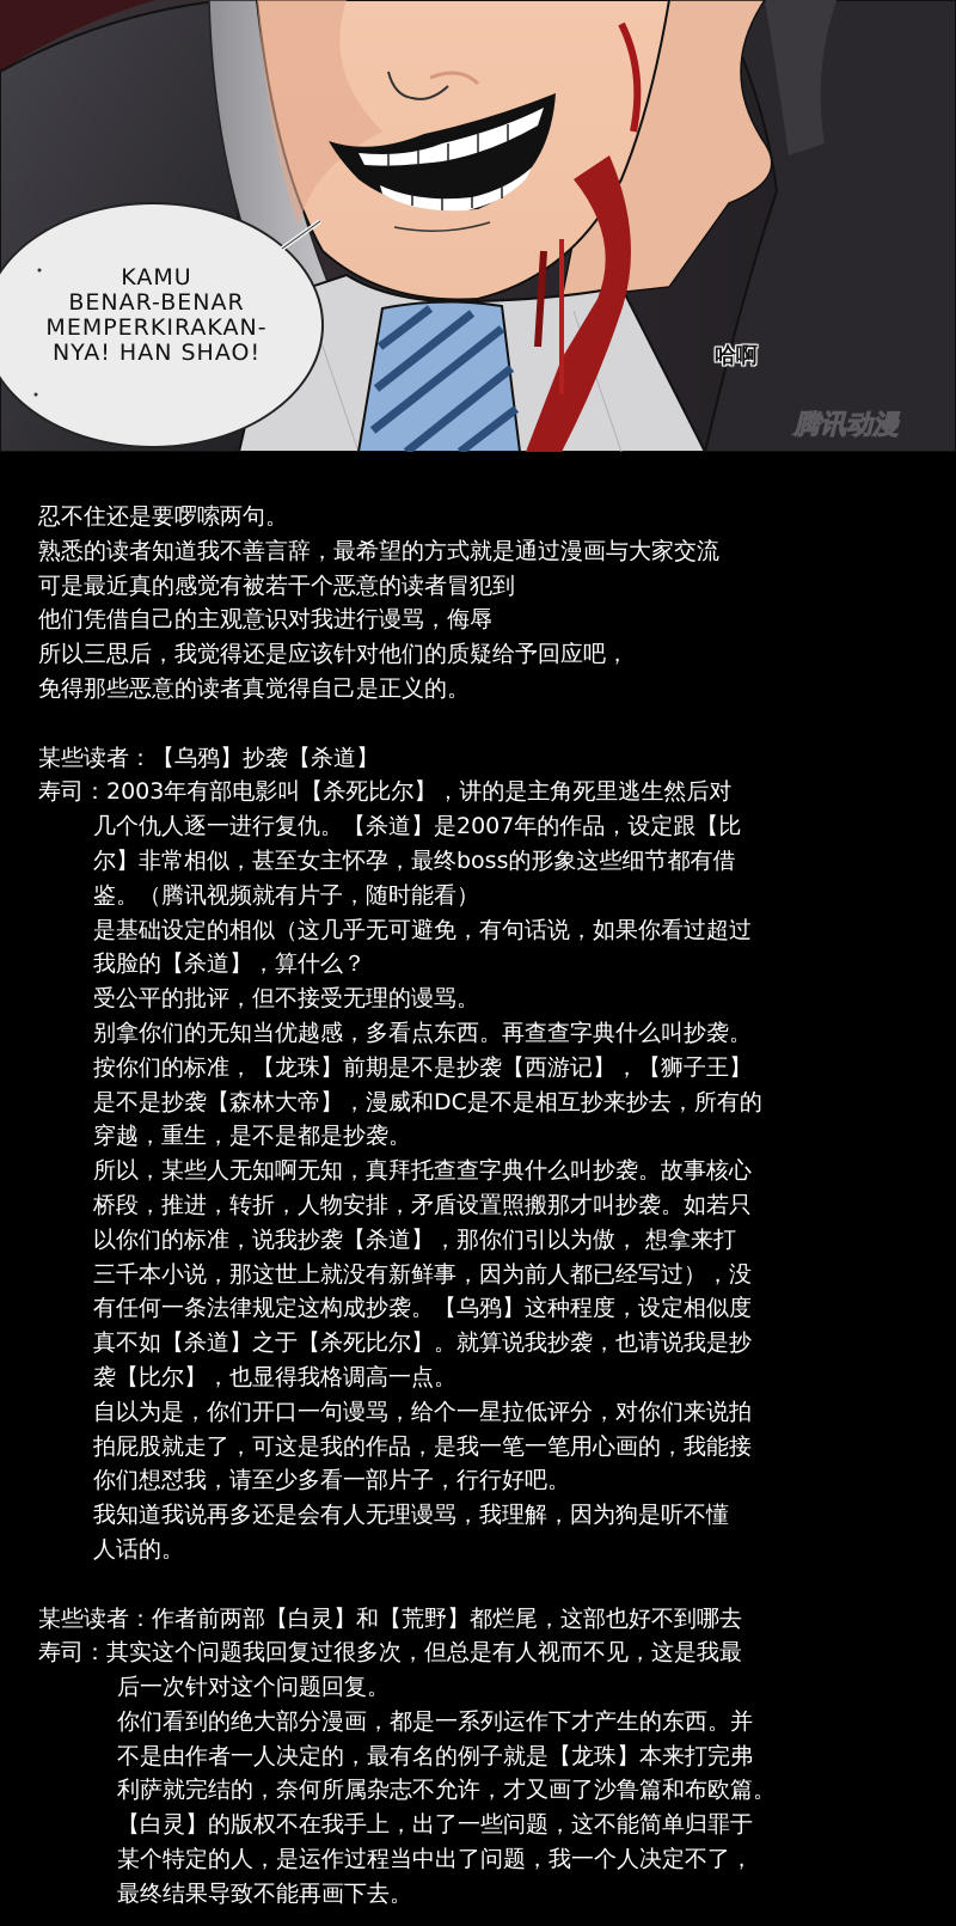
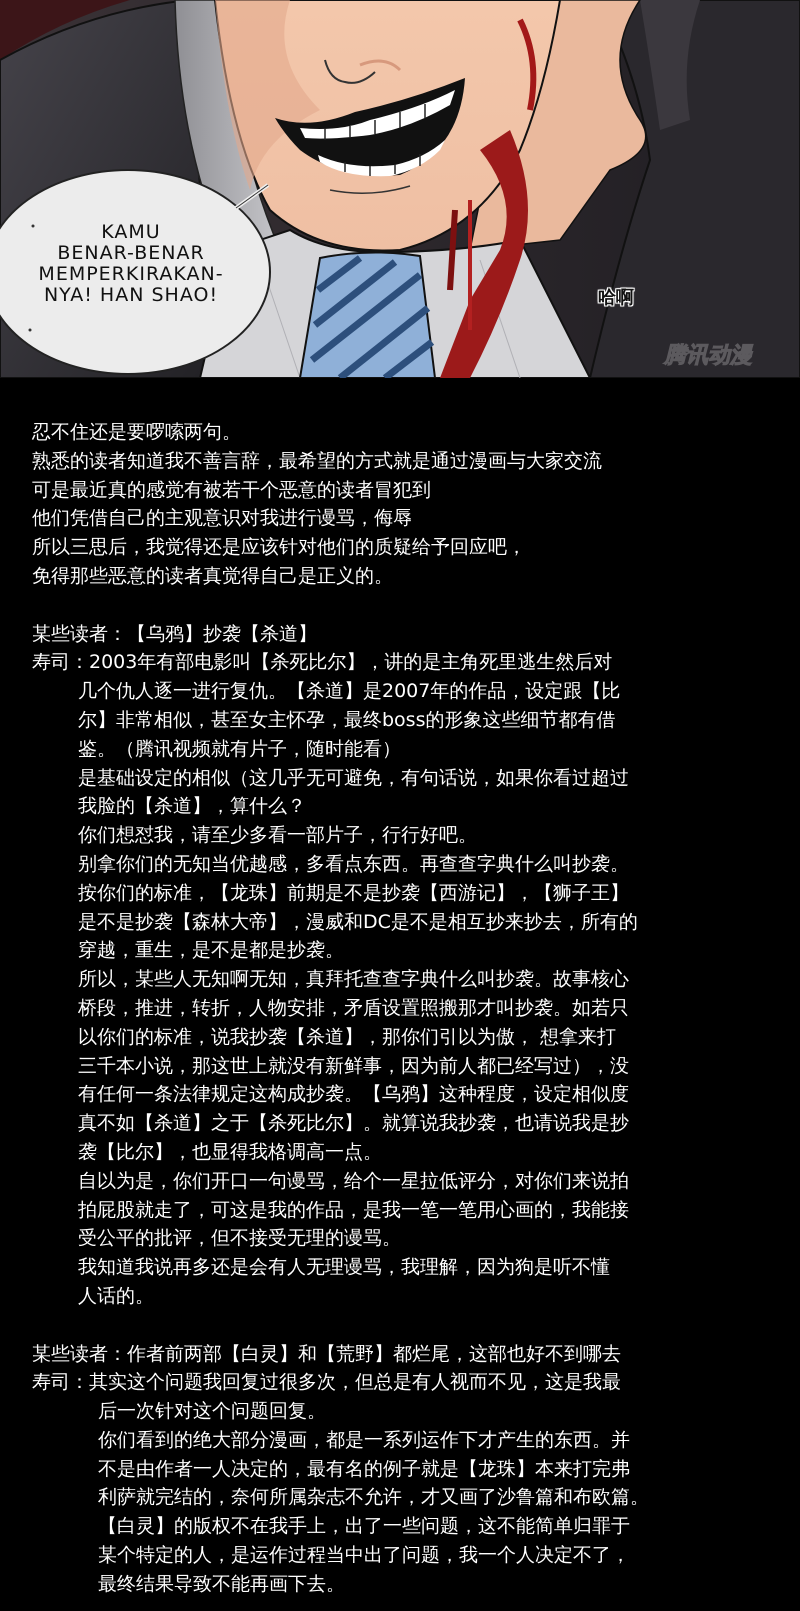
  KAMU
  BENAR-BENAR
  MEMPERKIRAKAN-
  NYA! HAN SHAO!
  哈啊
  腾讯动漫
  忍不住还是要啰嗦两句。
  熟悉的读者知道我不善言辞，最希望的方式就是通过漫画与大家交流
  可是最近真的感觉有被若干个恶意的读者冒犯到
  他们凭借自己的主观意识对我进行谩骂，侮辱
  所以三思后，我觉得还是应该针对他们的质疑给予回应吧，
  免得那些恶意的读者真觉得自己是正义的。
  某些读者：
  【乌鸦】抄袭【杀道】
  寿司：
  2003年有部电影叫【杀死比尔】，讲的是主角死里逃生然后对
  几个仇人逐一进行复仇。【杀道】是2007年的作品，设定跟【比
  尔】非常相似，甚至女主怀孕，最终boss的形象这些细节都有借
  鉴。（腾讯视频就有片子，随时能看）
  是基础设定的相似（这几乎无可避免，有句话说，如果你看过超过
  我脸的【杀道】，算什么？
- 受公平的批评，但不接受无理的谩骂。
+ 你们想怼我，请至少多看一部片子，行行好吧。
  别拿你们的无知当优越感，多看点东西。再查查字典什么叫抄袭。
  按你们的标准，【龙珠】前期是不是抄袭【西游记】，【狮子王】
  是不是抄袭【森林大帝】，漫威和DC是不是相互抄来抄去，所有的
  穿越，重生，是不是都是抄袭。
  所以，某些人无知啊无知，真拜托查查字典什么叫抄袭。故事核心
  桥段，推进，转折，人物安排，矛盾设置照搬那才叫抄袭。如若只
  以你们的标准，说我抄袭【杀道】，那你们引以为傲， 想拿来打
  三千本小说，那这世上就没有新鲜事，因为前人都已经写过），没
  有任何一条法律规定这构成抄袭。【乌鸦】这种程度，设定相似度
  真不如【杀道】之于【杀死比尔】。就算说我抄袭，也请说我是抄
  袭【比尔】，也显得我格调高一点。
  自以为是，你们开口一句谩骂，给个一星拉低评分，对你们来说拍
  拍屁股就走了，可这是我的作品，是我一笔一笔用心画的，我能接
- 你们想怼我，请至少多看一部片子，行行好吧。
+ 受公平的批评，但不接受无理的谩骂。
  我知道我说再多还是会有人无理谩骂，我理解，因为狗是听不懂
  人话的。
  某些读者：
  作者前两部【白灵】和【荒野】都烂尾，这部也好不到哪去
  寿司：
  其实这个问题我回复过很多次，但总是有人视而不见，这是我最
  后一次针对这个问题回复。
  你们看到的绝大部分漫画，都是一系列运作下才产生的东西。并
  不是由作者一人决定的，最有名的例子就是【龙珠】本来打完弗
  利萨就完结的，奈何所属杂志不允许，才又画了沙鲁篇和布欧篇。
  【白灵】的版权不在我手上，出了一些问题，这不能简单归罪于
  某个特定的人，是运作过程当中出了问题，我一个人决定不了，
  最终结果导致不能再画下去。
